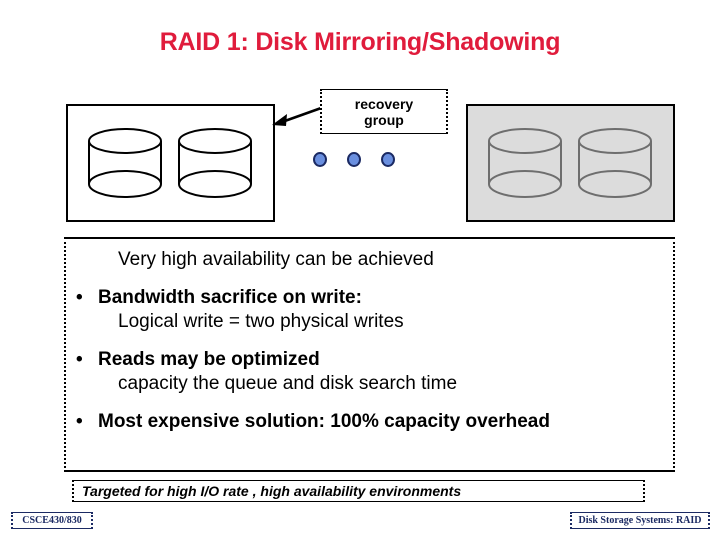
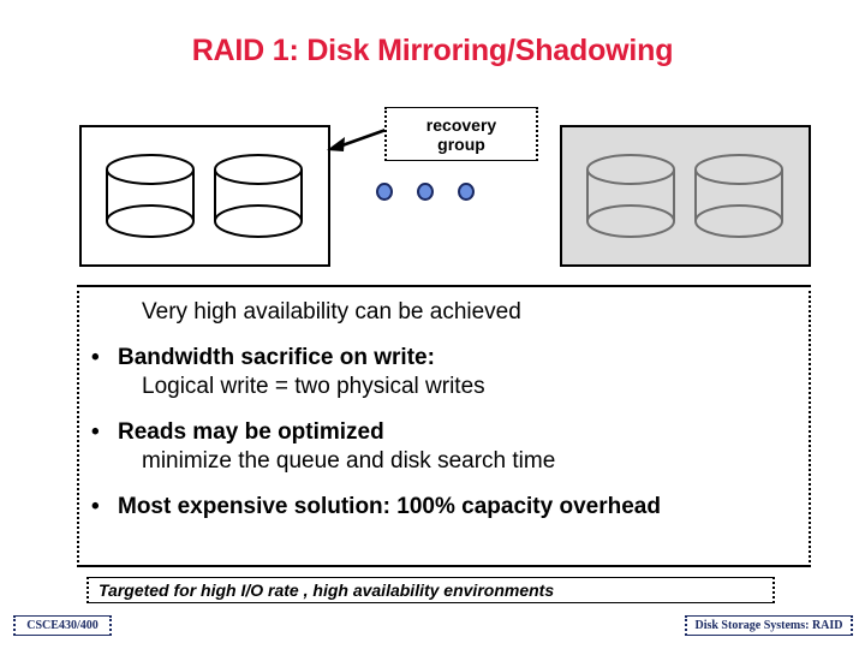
  RAID 1: Disk Mirroring/Shadowing
  recovery
  group
  Very high availability can be achieved
  • Bandwidth sacrifice on write:
  Logical write = two physical writes
  • Reads may be optimized
- capacity the queue and disk search time
+ minimize the queue and disk search time
  • Most expensive solution: 100% capacity overhead
  Targeted for high I/O rate , high availability environments
- CSCE430/830
+ CSCE430/400
  Disk Storage Systems: RAID
